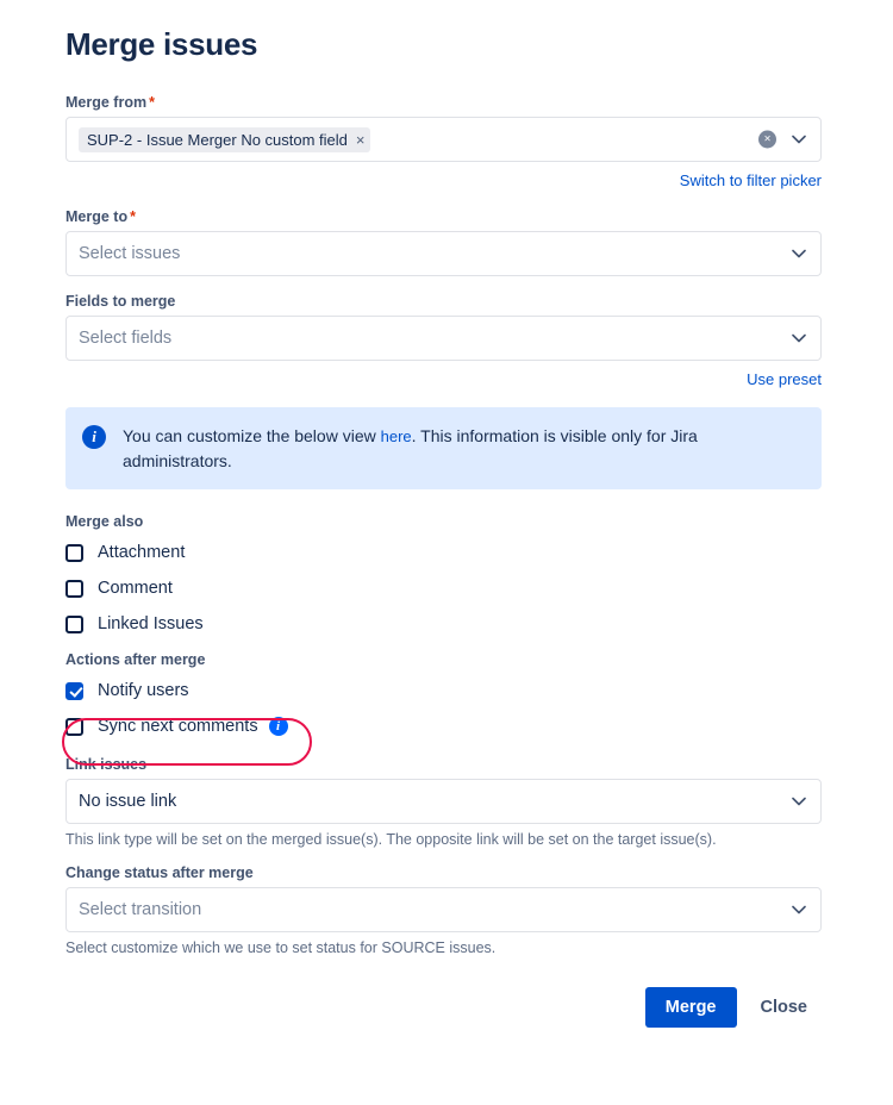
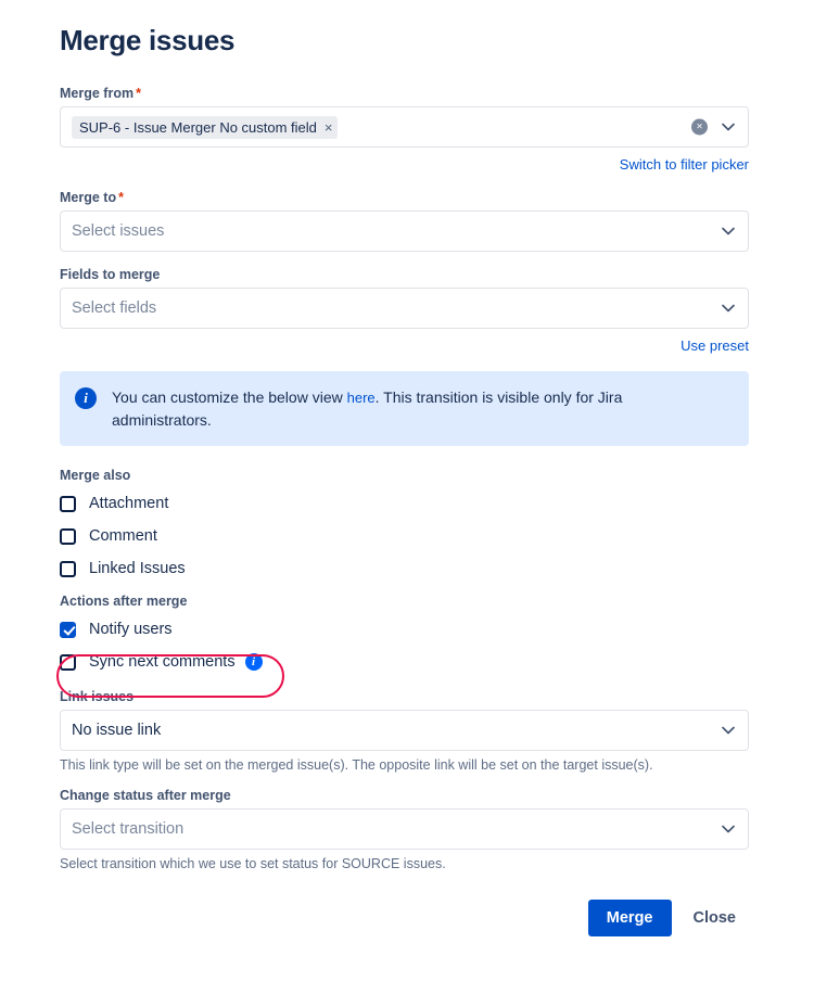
  Merge issues
  Merge from *
- SUP-2 - Issue Merger No custom field
+ SUP-6 - Issue Merger No custom field
  ×
  ×
  Switch to filter picker
  Merge to *
  Select issues
  Fields to merge
  Select fields
  Use preset
  i
- You can customize the below view here. This information is visible only for Jira administrators.
+ You can customize the below view here. This transition is visible only for Jira administrators.
  Merge also
  Attachment
  Comment
  Linked Issues
  Actions after merge
  Notify users
  Sync next comments
  i
  Link issues
  No issue link
  This link type will be set on the merged issue(s). The opposite link will be set on the target issue(s).
  Change status after merge
  Select transition
- Select customize which we use to set status for SOURCE issues.
+ Select transition which we use to set status for SOURCE issues.
  Merge
  Close
